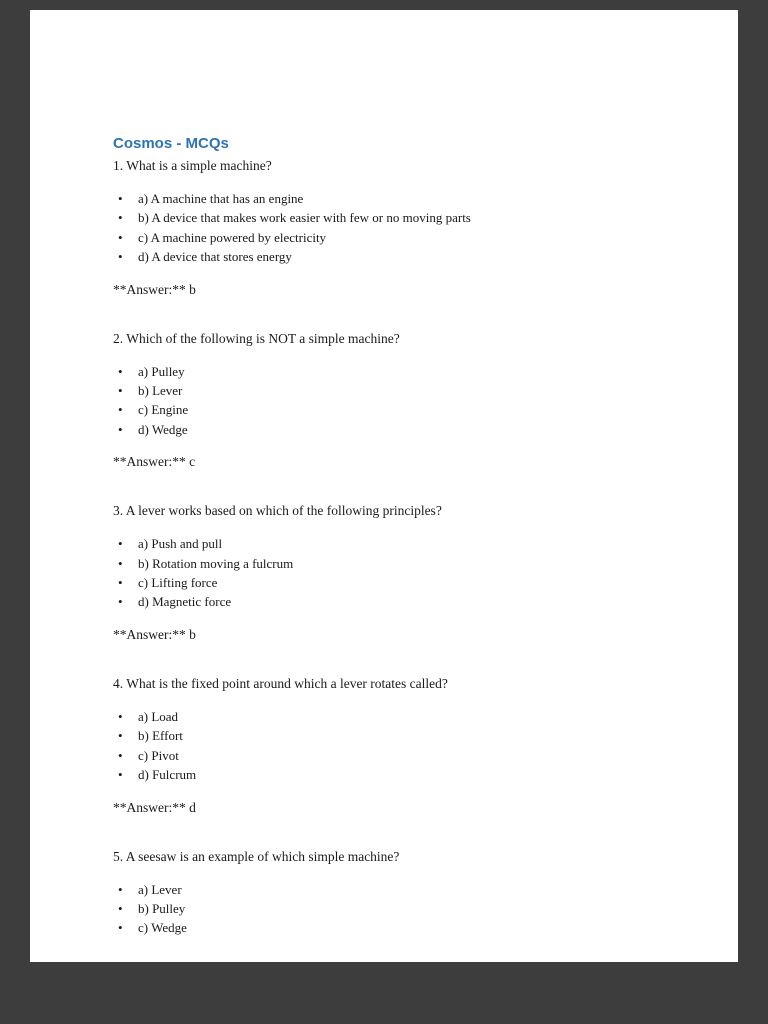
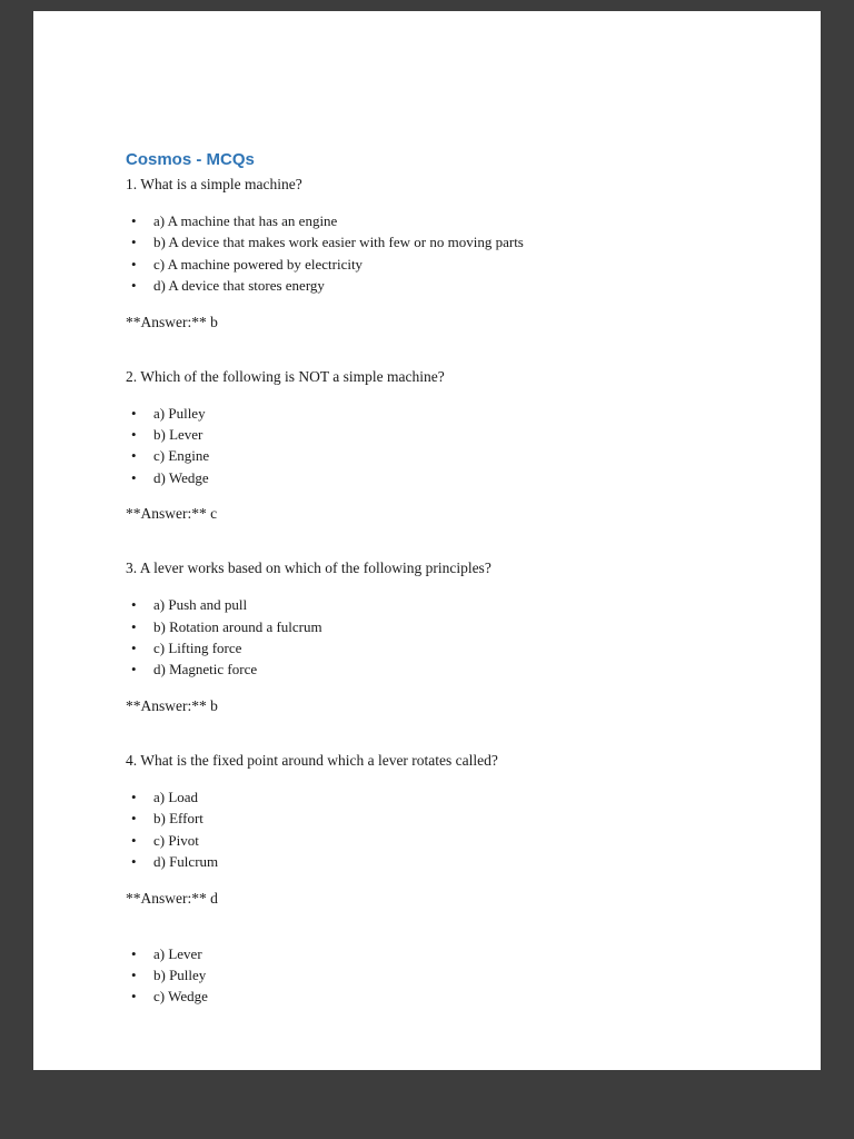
  Cosmos - MCQs
  1. What is a simple machine?
  •
  a) A machine that has an engine
  •
  b) A device that makes work easier with few or no moving parts
  •
  c) A machine powered by electricity
  •
  d) A device that stores energy
  **Answer:** b
  2. Which of the following is NOT a simple machine?
  •
  a) Pulley
  •
  b) Lever
  •
  c) Engine
  •
  d) Wedge
  **Answer:** c
  3. A lever works based on which of the following principles?
  •
  a) Push and pull
  •
- b) Rotation moving a fulcrum
+ b) Rotation around a fulcrum
  •
  c) Lifting force
  •
  d) Magnetic force
  **Answer:** b
  4. What is the fixed point around which a lever rotates called?
  •
  a) Load
  •
  b) Effort
  •
  c) Pivot
  •
  d) Fulcrum
  **Answer:** d
- 5. A seesaw is an example of which simple machine?
  •
  a) Lever
  •
  b) Pulley
  •
  c) Wedge
